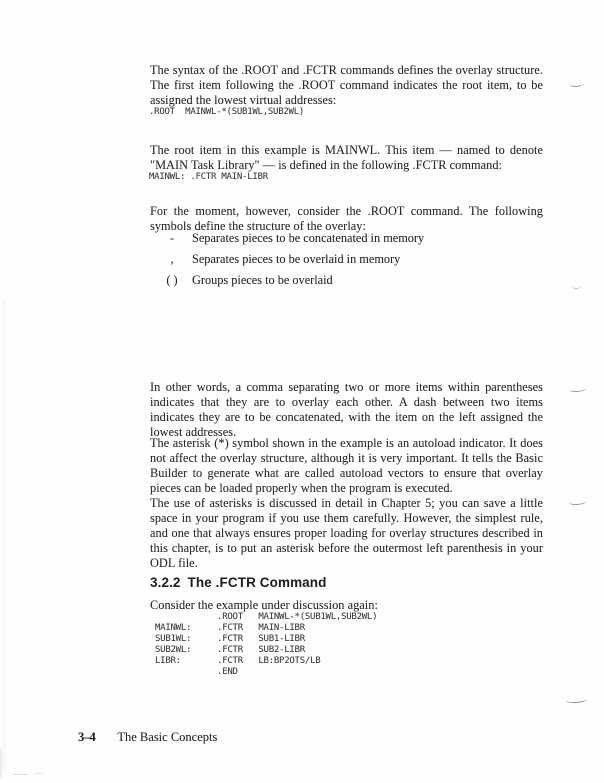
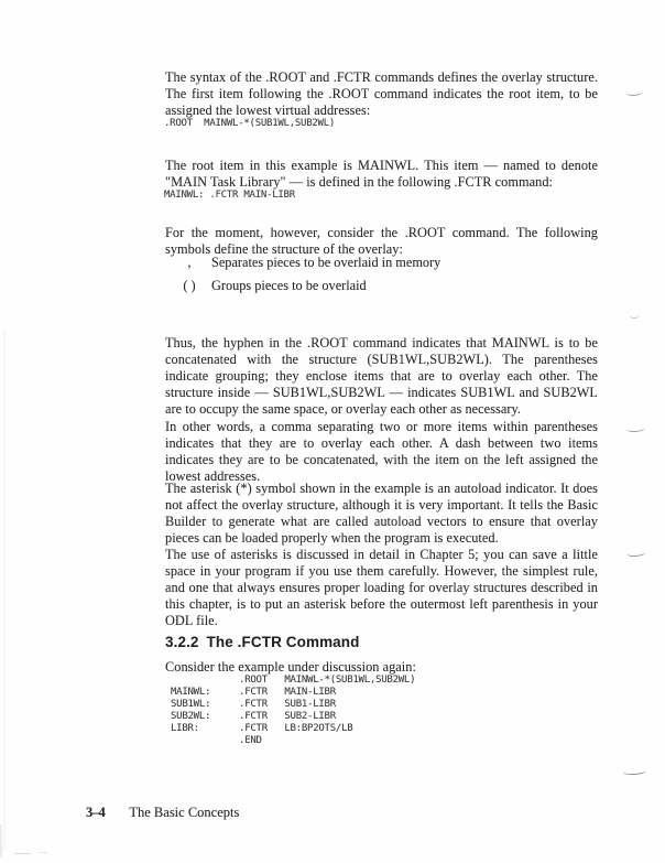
  The syntax of the .ROOT and .FCTR commands defines the overlay structure. The first item following the .ROOT command indicates the root item, to be assigned the lowest virtual addresses:
  .ROOT MAINWL-*(SUB1WL,SUB2WL)
  The root item in this example is MAINWL. This item — named to denote "MAIN Task Library" — is defined in the following .FCTR command:
  MAINWL: .FCTR MAIN-LIBR
  For the moment, however, consider the .ROOT command. The following symbols define the structure of the overlay:
- -
- Separates pieces to be concatenated in memory
  ,
  Separates pieces to be overlaid in memory
  ( )
  Groups pieces to be overlaid
+ Thus, the hyphen in the .ROOT command indicates that MAINWL is to be concatenated with the structure (SUB1WL,SUB2WL). The parentheses indicate grouping; they enclose items that are to overlay each other. The structure inside — SUB1WL,SUB2WL — indicates SUB1WL and SUB2WL are to occupy the same space, or overlay each other as necessary.
  In other words, a comma separating two or more items within parentheses indicates that they are to overlay each other. A dash between two items indicates they are to be concatenated, with the item on the left assigned the lowest addresses.
  The asterisk (*) symbol shown in the example is an autoload indicator. It does not affect the overlay structure, although it is very important. It tells the Basic Builder to generate what are called autoload vectors to ensure that overlay pieces can be loaded properly when the program is executed.
  The use of asterisks is discussed in detail in Chapter 5; you can save a little space in your program if you use them carefully. However, the simplest rule, and one that always ensures proper loading for overlay structures described in this chapter, is to put an asterisk before the outermost left parenthesis in your ODL file.
  3.2.2 The .FCTR Command
  Consider the example under discussion again:
  .ROOT MAINWL-*(SUB1WL,SUB2WL)
  MAINWL: .FCTR MAIN-LIBR
  SUB1WL: .FCTR SUB1-LIBR
  SUB2WL: .FCTR SUB2-LIBR
  LIBR: .FCTR LB:BP2OTS/LB
  .END
  3–4 The Basic Concepts
